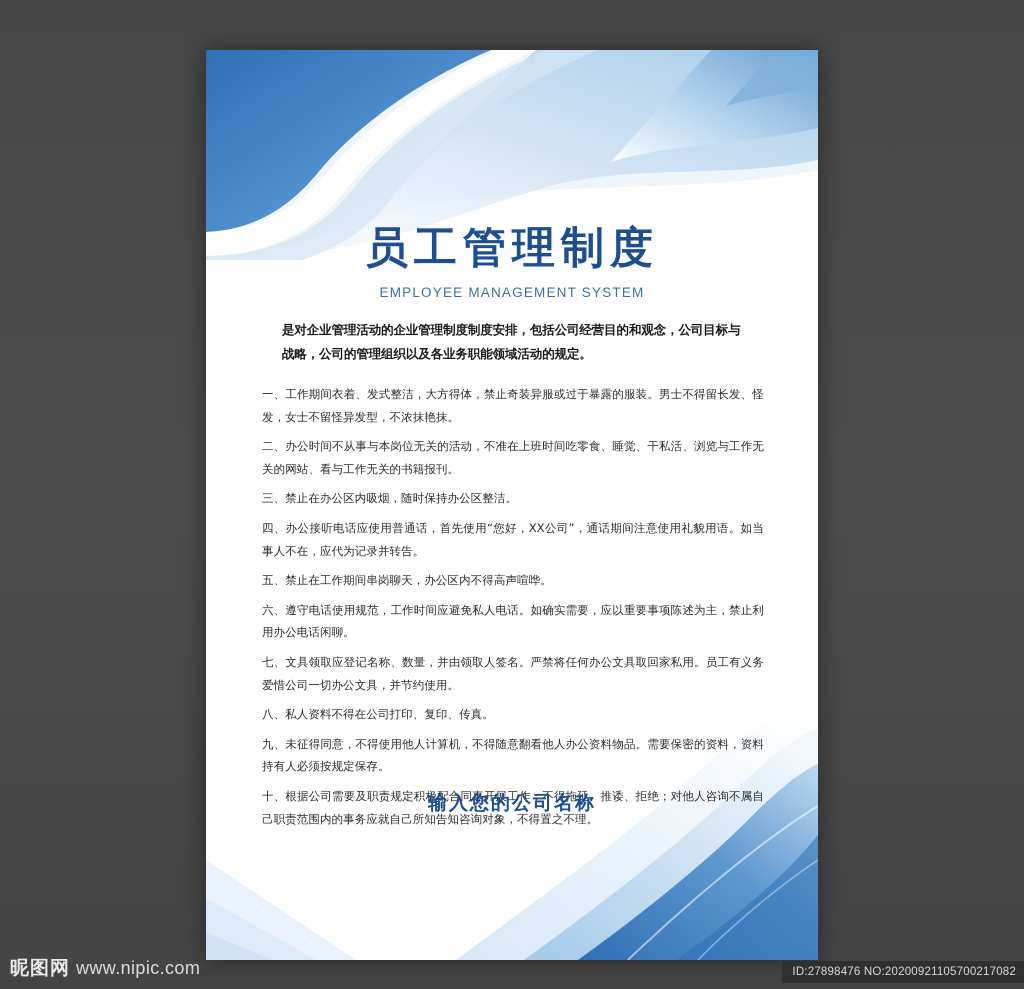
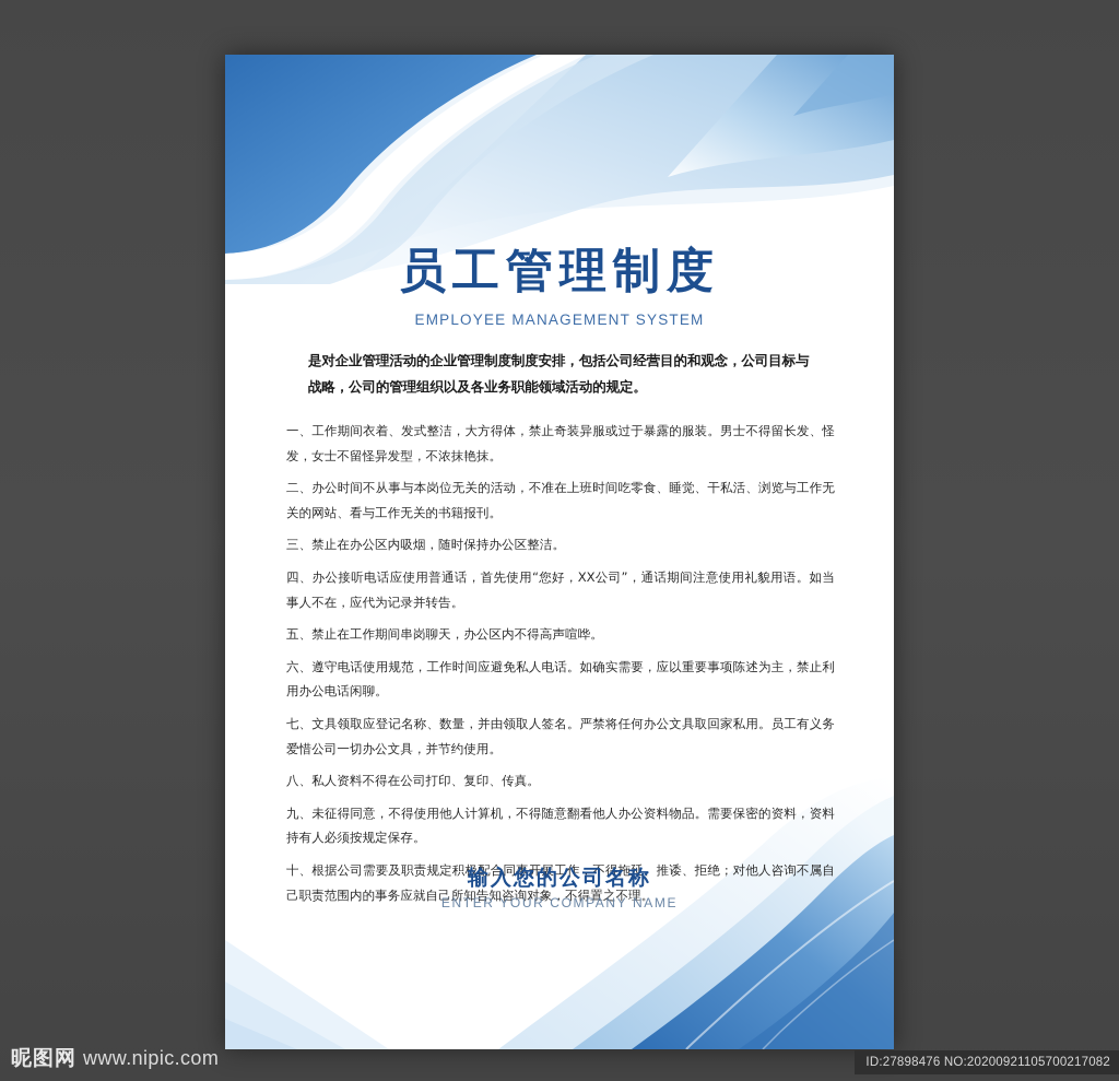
  员工管理制度
  EMPLOYEE MANAGEMENT SYSTEM
  是对企业管理活动的企业管理制度制度安排，包括公司经营目的和观念，公司目标与战略，公司的管理组织以及各业务职能领域活动的规定。
  一、工作期间衣着、发式整洁，大方得体，禁止奇装异服或过于暴露的服装。男士不得留长发、怪发，女士不留怪异发型，不浓抹艳抹。
  二、办公时间不从事与本岗位无关的活动，不准在上班时间吃零食、睡觉、干私活、浏览与工作无关的网站、看与工作无关的书籍报刊。
  三、禁止在办公区内吸烟，随时保持办公区整洁。
  四、办公接听电话应使用普通话，首先使用“您好，XX公司”，通话期间注意使用礼貌用语。如当事人不在，应代为记录并转告。
  五、禁止在工作期间串岗聊天，办公区内不得高声喧哗。
  六、遵守电话使用规范，工作时间应避免私人电话。如确实需要，应以重要事项陈述为主，禁止利用办公电话闲聊。
  七、文具领取应登记名称、数量，并由领取人签名。严禁将任何办公文具取回家私用。员工有义务爱惜公司一切办公文具，并节约使用。
  八、私人资料不得在公司打印、复印、传真。
  九、未征得同意，不得使用他人计算机，不得随意翻看他人办公资料物品。需要保密的资料，资料持有人必须按规定保存。
  十、根据公司需要及职责规定积极配合同事开展工作，不得拖延、推诿、拒绝；对他人咨询不属自己职责范围内的事务应就自己所知告知咨询对象，不得置之不理。
  输入您的公司名称
+ ENTER YOUR COMPANY NAME
  昵图网
  www.nipic.com
  ID:27898476 NO:20200921105700217082
